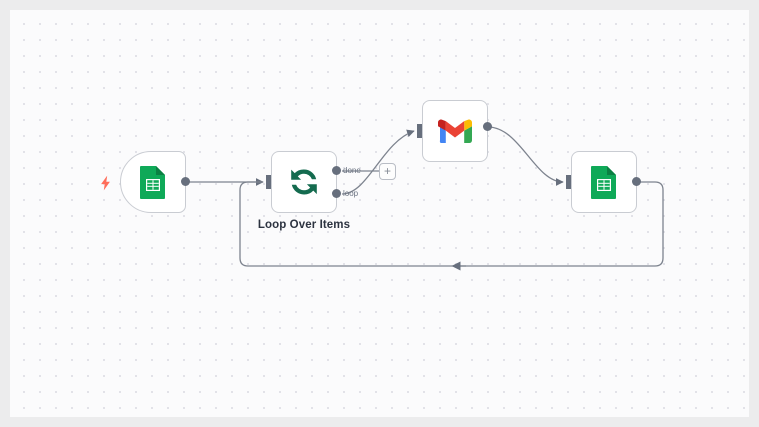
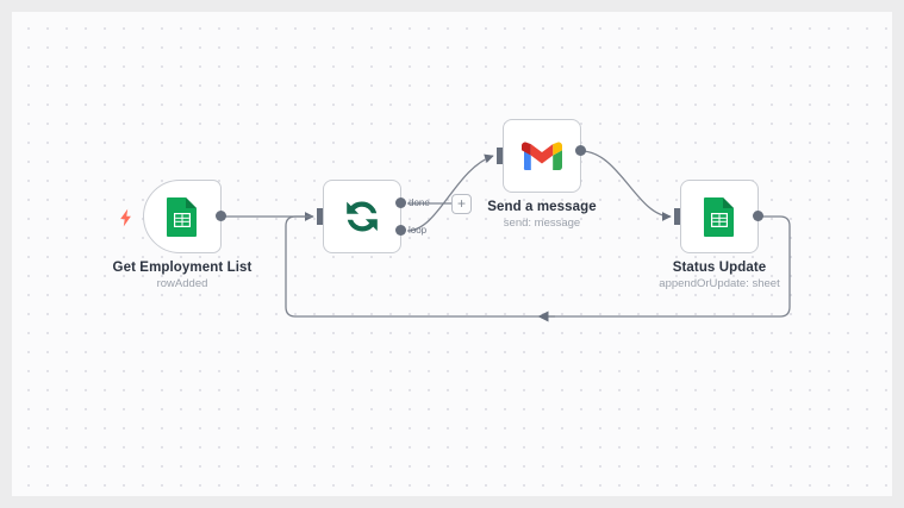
+ Get Employment List
+ rowAdded
  done
  loop
- Loop Over Items
  +
+ Send a message
+ send: message
+ Status Update
+ appendOrUpdate: sheet
